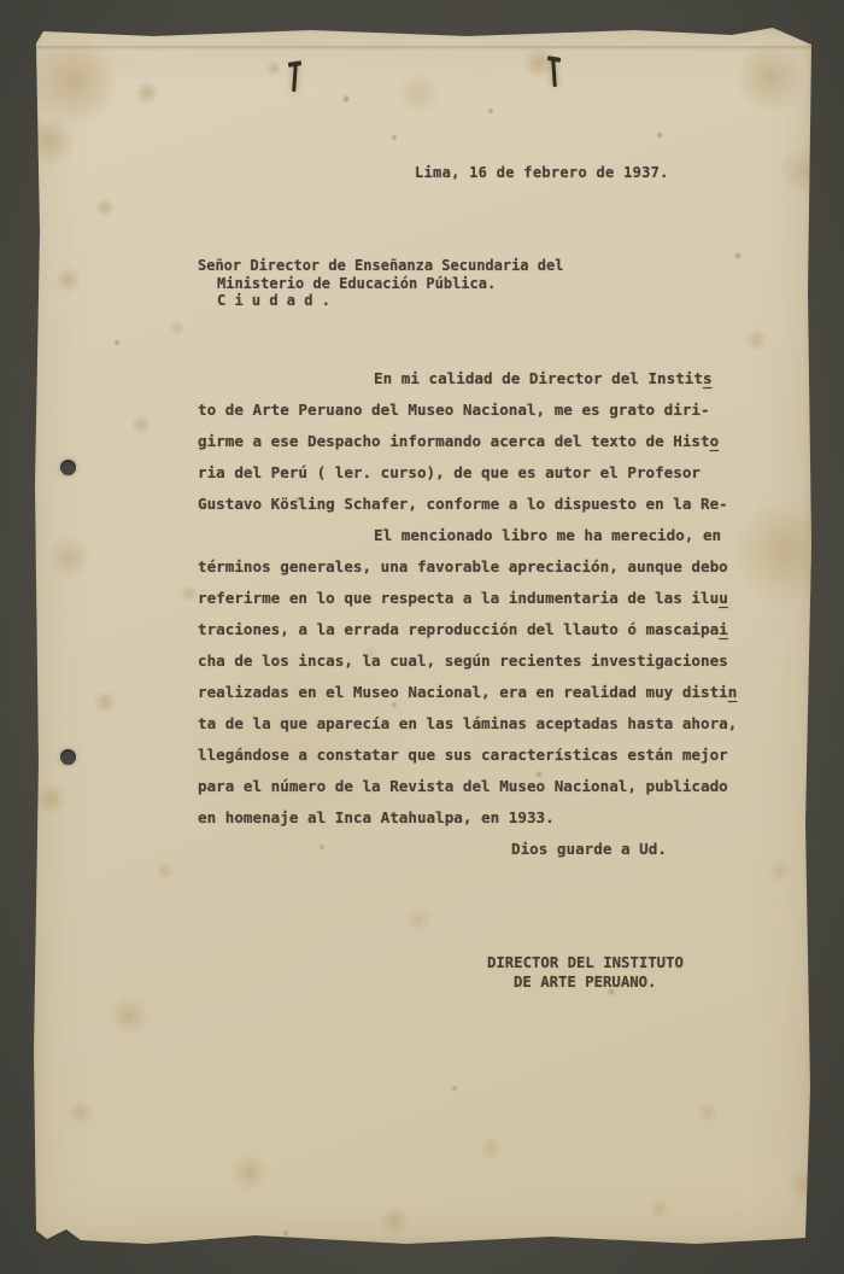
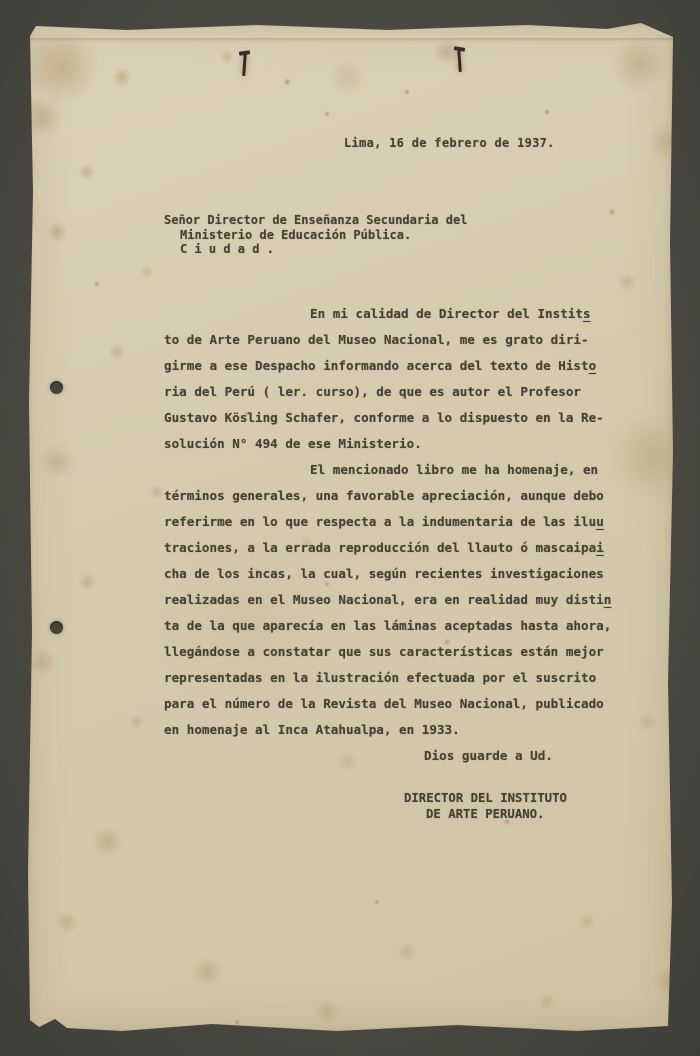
  Lima, 16 de febrero de 1937.
  Señor Director de Enseñanza Secundaria del
  Ministerio de Educación Pública.
  C i u d a d .
  En mi calidad de Director del Instits
  to de Arte Peruano del Museo Nacional, me es grato diri-
  girme a ese Despacho informando acerca del texto de Histo
  ria del Perú ( ler. curso), de que es autor el Profesor
  Gustavo Kösling Schafer, conforme a lo dispuesto en la Re-
+ solución N° 494 de ese Ministerio.
- El mencionado libro me ha merecido, en
+ El mencionado libro me ha homenaje, en
  términos generales, una favorable apreciación, aunque debo
  referirme en lo que respecta a la indumentaria de las iluu
  traciones, a la errada reproducción del llauto ó mascaipai
  cha de los incas, la cual, según recientes investigaciones
  realizadas en el Museo Nacional, era en realidad muy distin
  ta de la que aparecía en las láminas aceptadas hasta ahora,
  llegándose a constatar que sus características están mejor
+ representadas en la ilustración efectuada por el suscrito
  para el número de la Revista del Museo Nacional, publicado
  en homenaje al Inca Atahualpa, en 1933.
  Dios guarde a Ud.
  DIRECTOR DEL INSTITUTO
  DE ARTE PERUANO.
